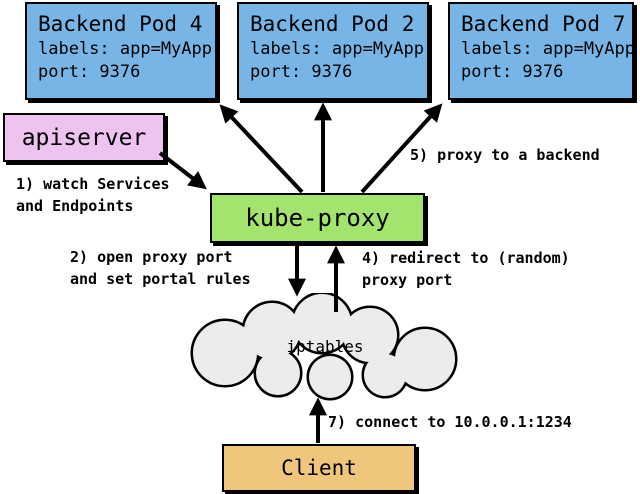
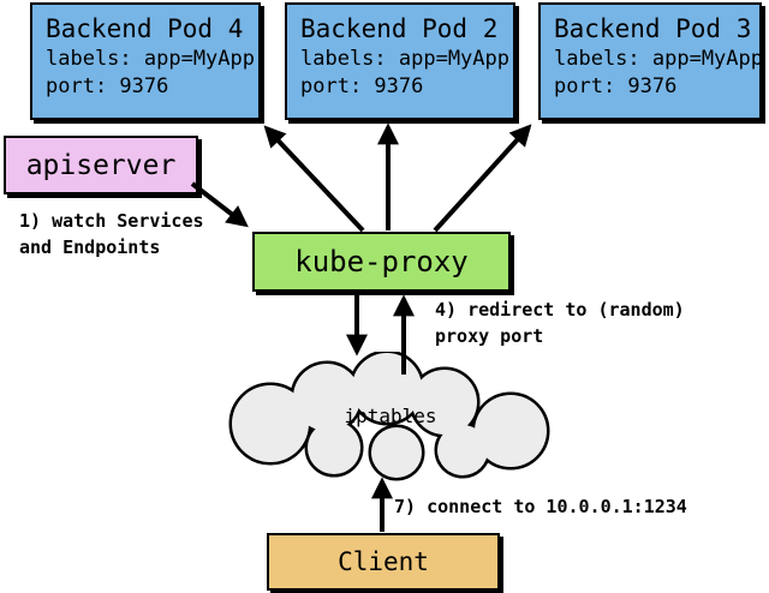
  Backend Pod 4
  labels: app=MyApp
  port: 9376
  Backend Pod 2
  labels: app=MyApp
  port: 9376
- Backend Pod 7
+ Backend Pod 3
  labels: app=MyApp
  port: 9376
  apiserver
  kube-proxy
  iptables
  Client
  1) watch Services
  and Endpoints
- 2) open proxy port
- and set portal rules
- 5) proxy to a backend
  4) redirect to (random)
  proxy port
  7) connect to 10.0.0.1:1234
